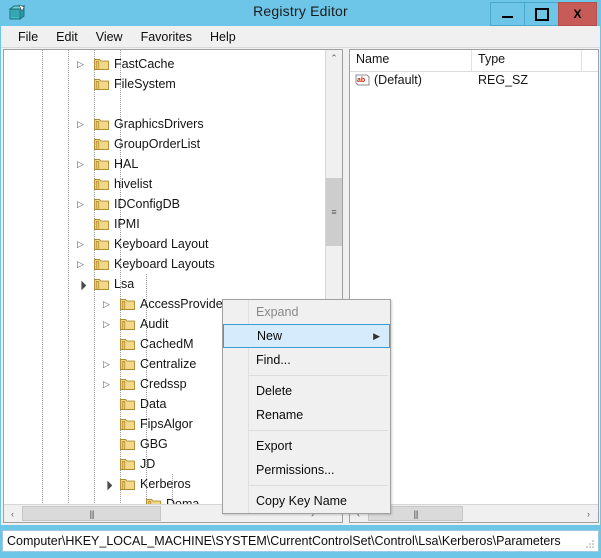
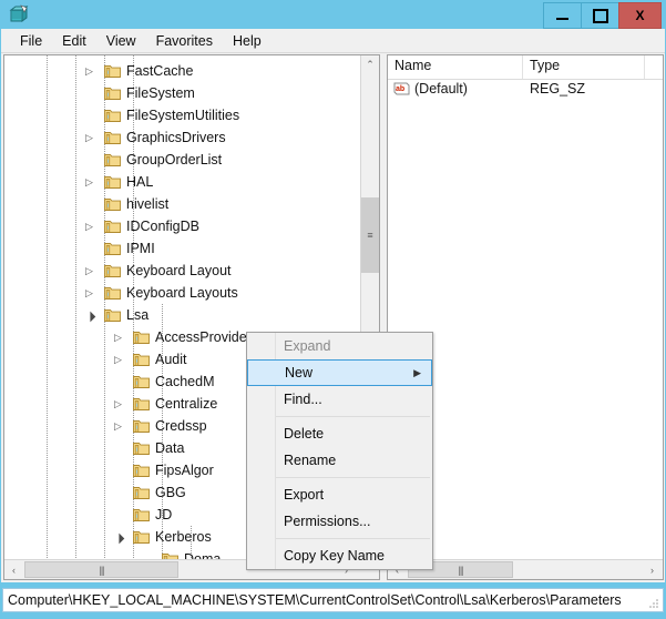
- Registry Editor
  X
  File
  Edit
  View
  Favorites
  Help
  ▷
  FastCache
  FileSystem
+ FileSystemUtilities
  ▷
  GraphicsDrivers
  GroupOrderList
  ▷
  HAL
  hivelist
  ▷
  IDConfigDB
  IPMI
  ▷
  Keyboard Layout
  ▷
  Keyboard Layouts
  Lsa
  ▷
  AccessProvide
  ▷
  Audit
  CachedM
  ▷
  Centralize
  ▷
  Credssp
  Data
  FipsAlgor
  GBG
  JD
  Kerberos
  ⌃
  ≡
  ‹
  |||
  Name
  Type
  (Default)
  REG_SZ
  |||
  ›
  Expand
  New
  ▶
  Find...
  Delete
  Rename
  Export
  Permissions...
  Copy Key Name
  Computer\HKEY_LOCAL_MACHINE\SYSTEM\CurrentControlSet\Control\Lsa\Kerberos\Parameters
